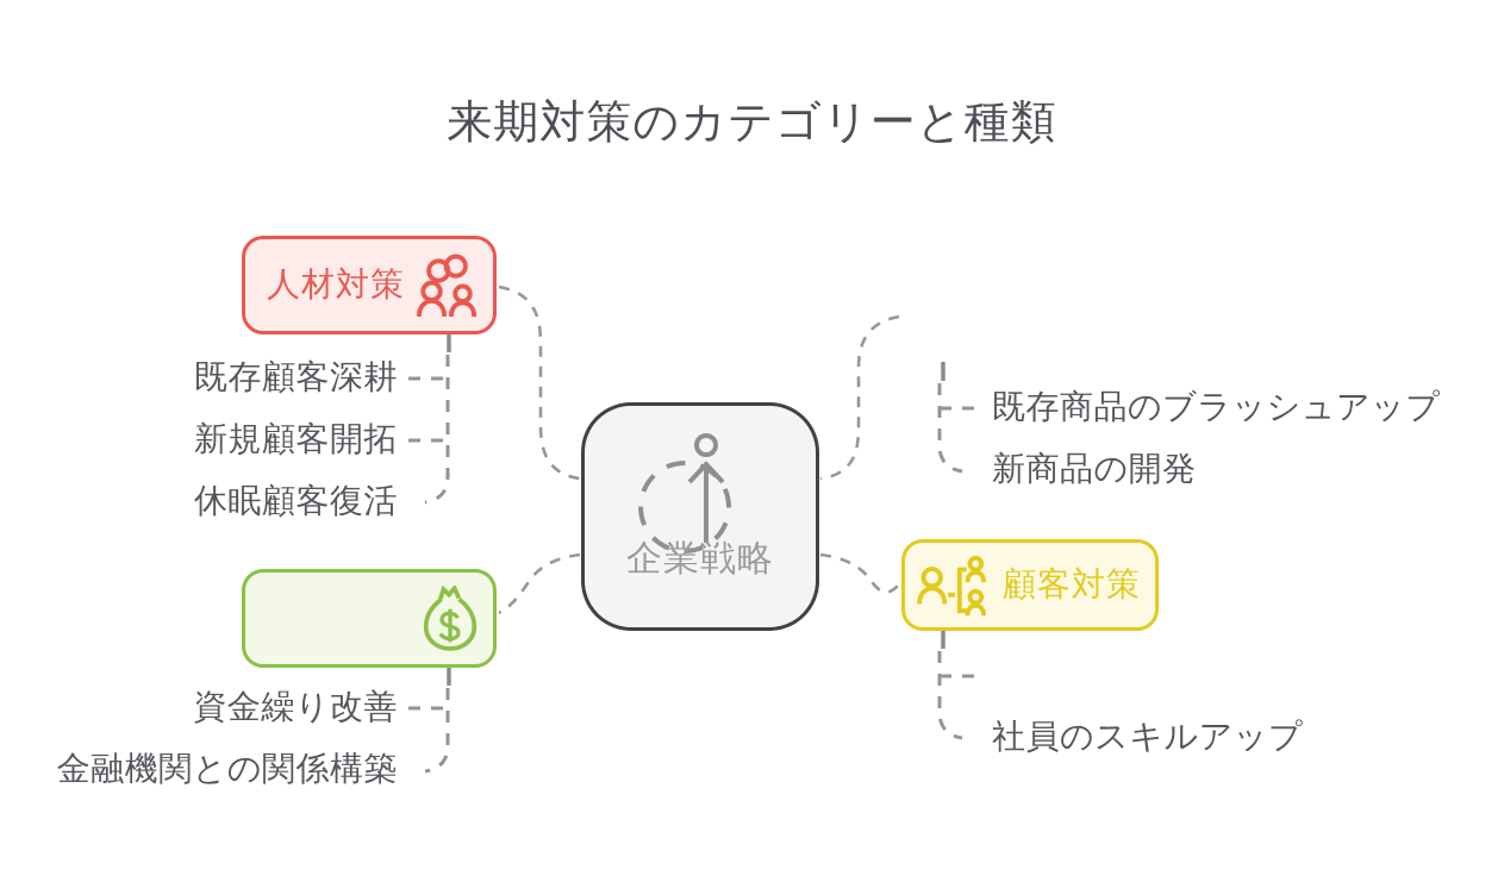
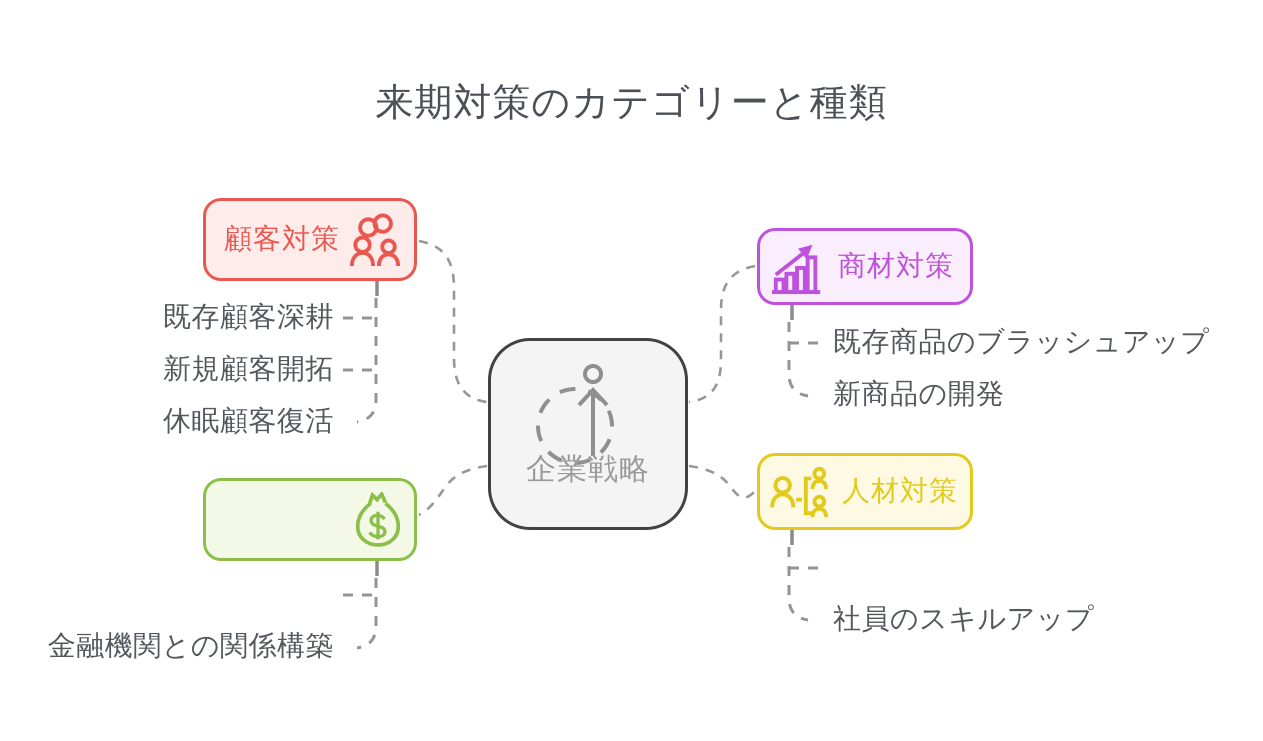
  来期対策のカテゴリーと種類
  企業戦略
- 人材対策
+ 顧客対策
  既存顧客深耕
  新規顧客開拓
  休眠顧客復活
+ 商材対策
  既存商品のブラッシュアップ
  新商品の開発
- 資金繰り改善
  金融機関との関係構築
- 顧客対策
+ 人材対策
  社員のスキルアップ
